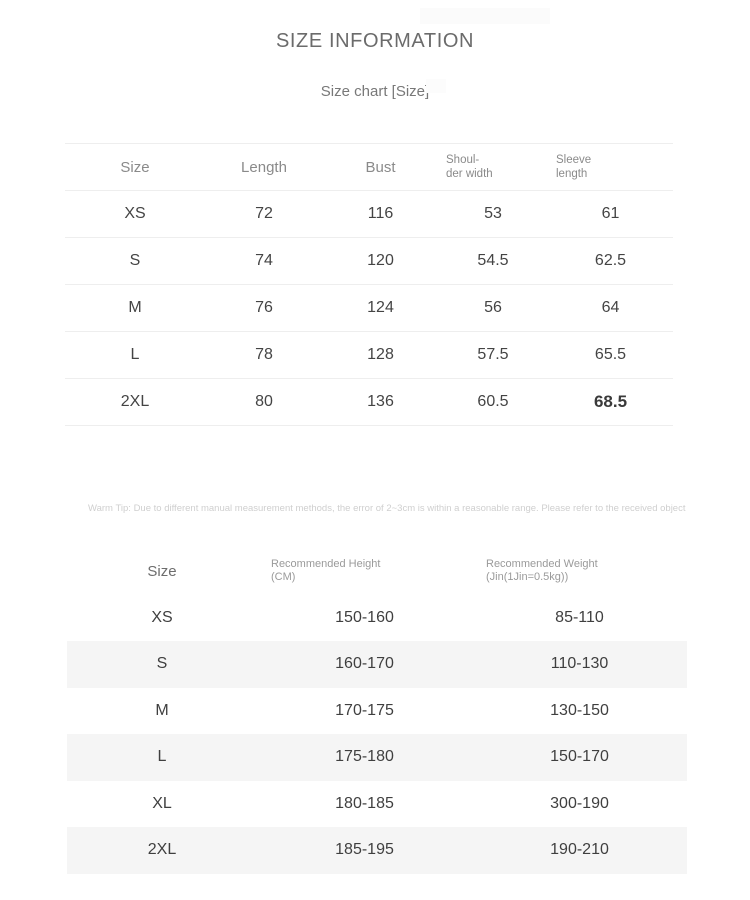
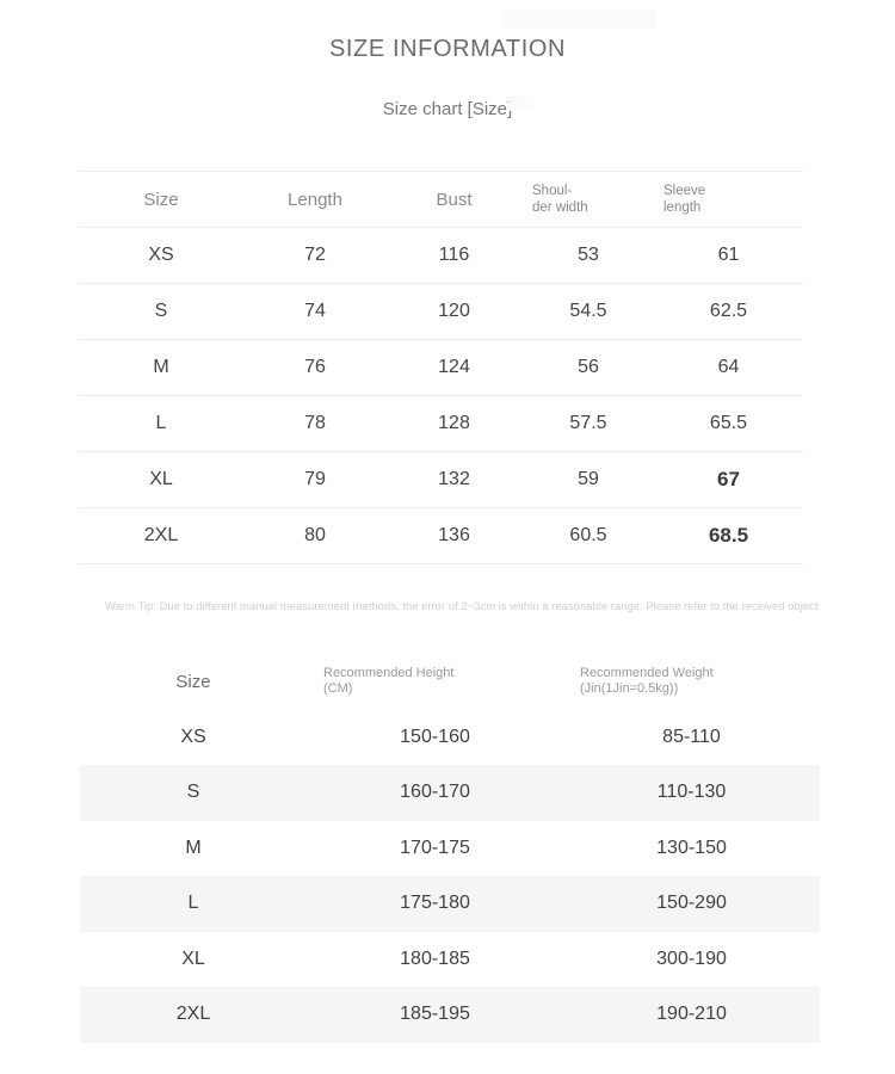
  SIZE INFORMATION
  Size chart [Size
  Size	Length	Bust	Shoul- der width	Sleeve length
  XS	72	116	53	61
  S	74	120	54.5	62.5
  M	76	124	56	64
  L	78	128	57.5	65.5
+ XL	79	132	59	67
  2XL	80	136	60.5	68.5
  Warm Tip: Due to different manual measurement methods, the error of 2~3cm is within a reasonable range. Please refer to the received object
  Size	Recommended Height (CM)	Recommended Weight (Jin(1Jin=0.5kg))
  XS	150-160	85-110
  S	160-170	110-130
  M	170-175	130-150
- L	175-180	150-170
+ L	175-180	150-290
  XL	180-185	300-190
  2XL	185-195	190-210
